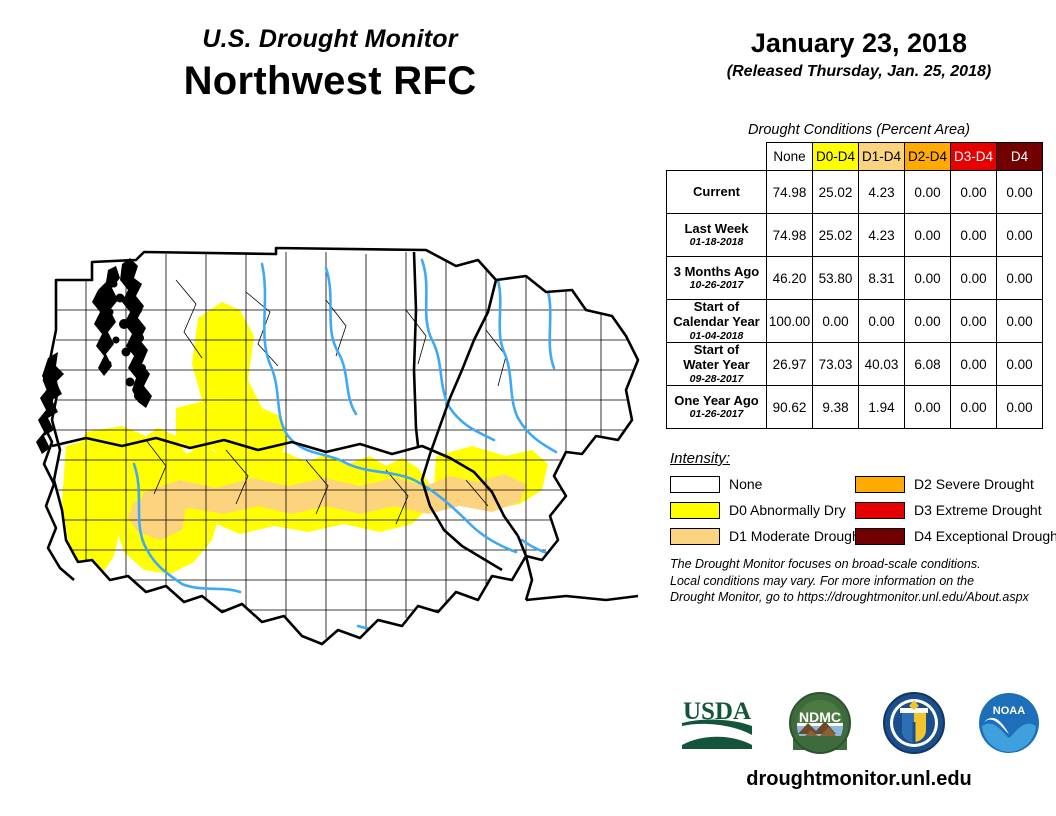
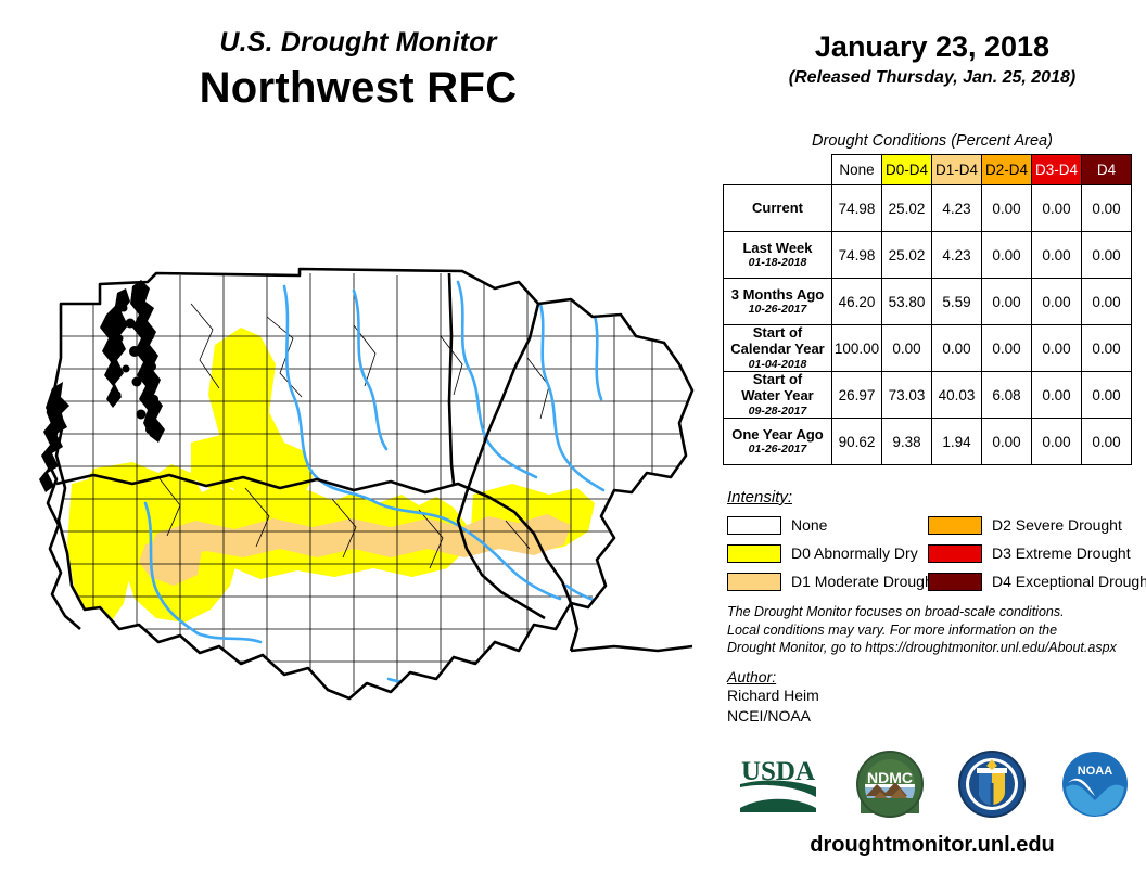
  U.S. Drought Monitor
  Northwest RFC
  January 23, 2018
  (Released Thursday, Jan. 25, 2018)
  Drought Conditions (Percent Area)
  	None	D0-D4	D1-D4	D2-D4	D3-D4	D4
  Current	74.98	25.02	4.23	0.00	0.00	0.00
  Last Week01-18-2018	74.98	25.02	4.23	0.00	0.00	0.00
- 3 Months Ago10-26-2017	46.20	53.80	8.31	0.00	0.00	0.00
+ 3 Months Ago10-26-2017	46.20	53.80	5.59	0.00	0.00	0.00
  Start ofCalendar Year01-04-2018	100.00	0.00	0.00	0.00	0.00	0.00
  Start ofWater Year09-28-2017	26.97	73.03	40.03	6.08	0.00	0.00
  One Year Ago01-26-2017	90.62	9.38	1.94	0.00	0.00	0.00
  Intensity:
  None
  D2 Severe Drought
  D0 Abnormally Dry
  D3 Extreme Drought
  D1 Moderate Droug
  D4 Exceptional Drough
  The Drought Monitor focuses on broad-scale conditions.
  Local conditions may vary. For more information on the
  Drought Monitor, go to https://droughtmonitor.unl.edu/About.aspx
+ Author:
+ Richard Heim
+ NCEI/NOAA
  USDA
  NDMC
  NOAA
  droughtmonitor.unl.edu
